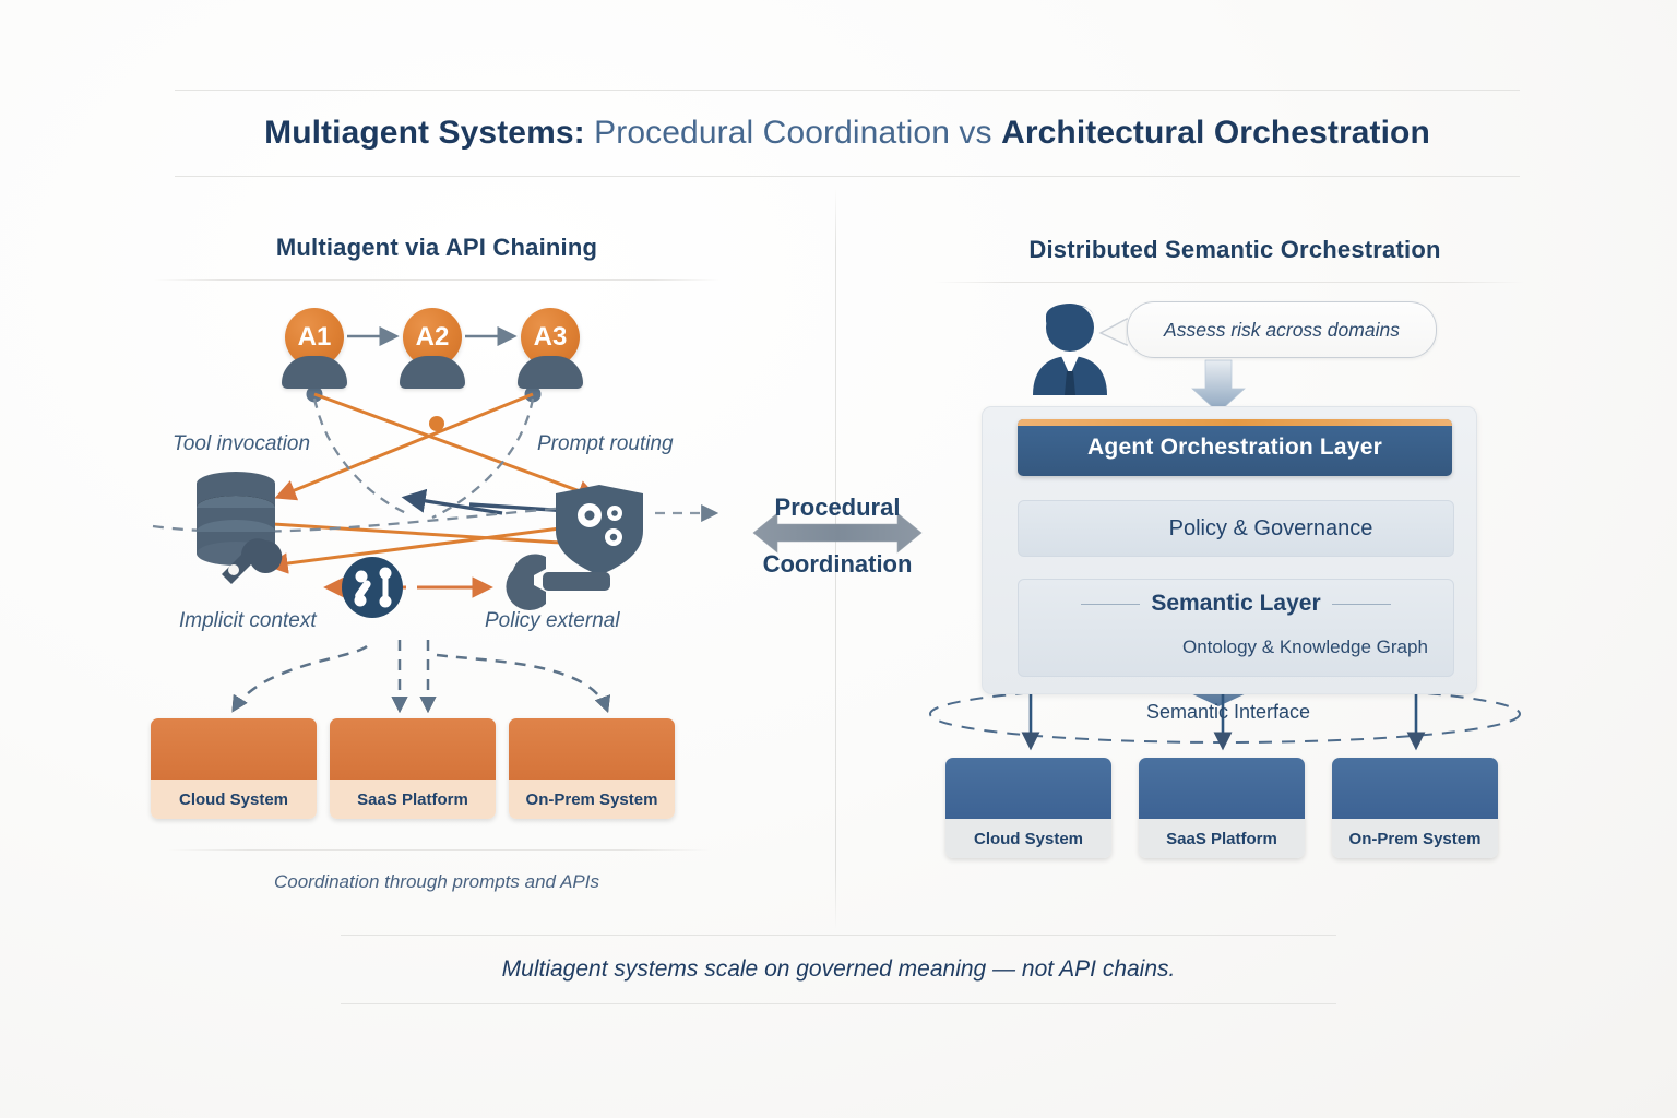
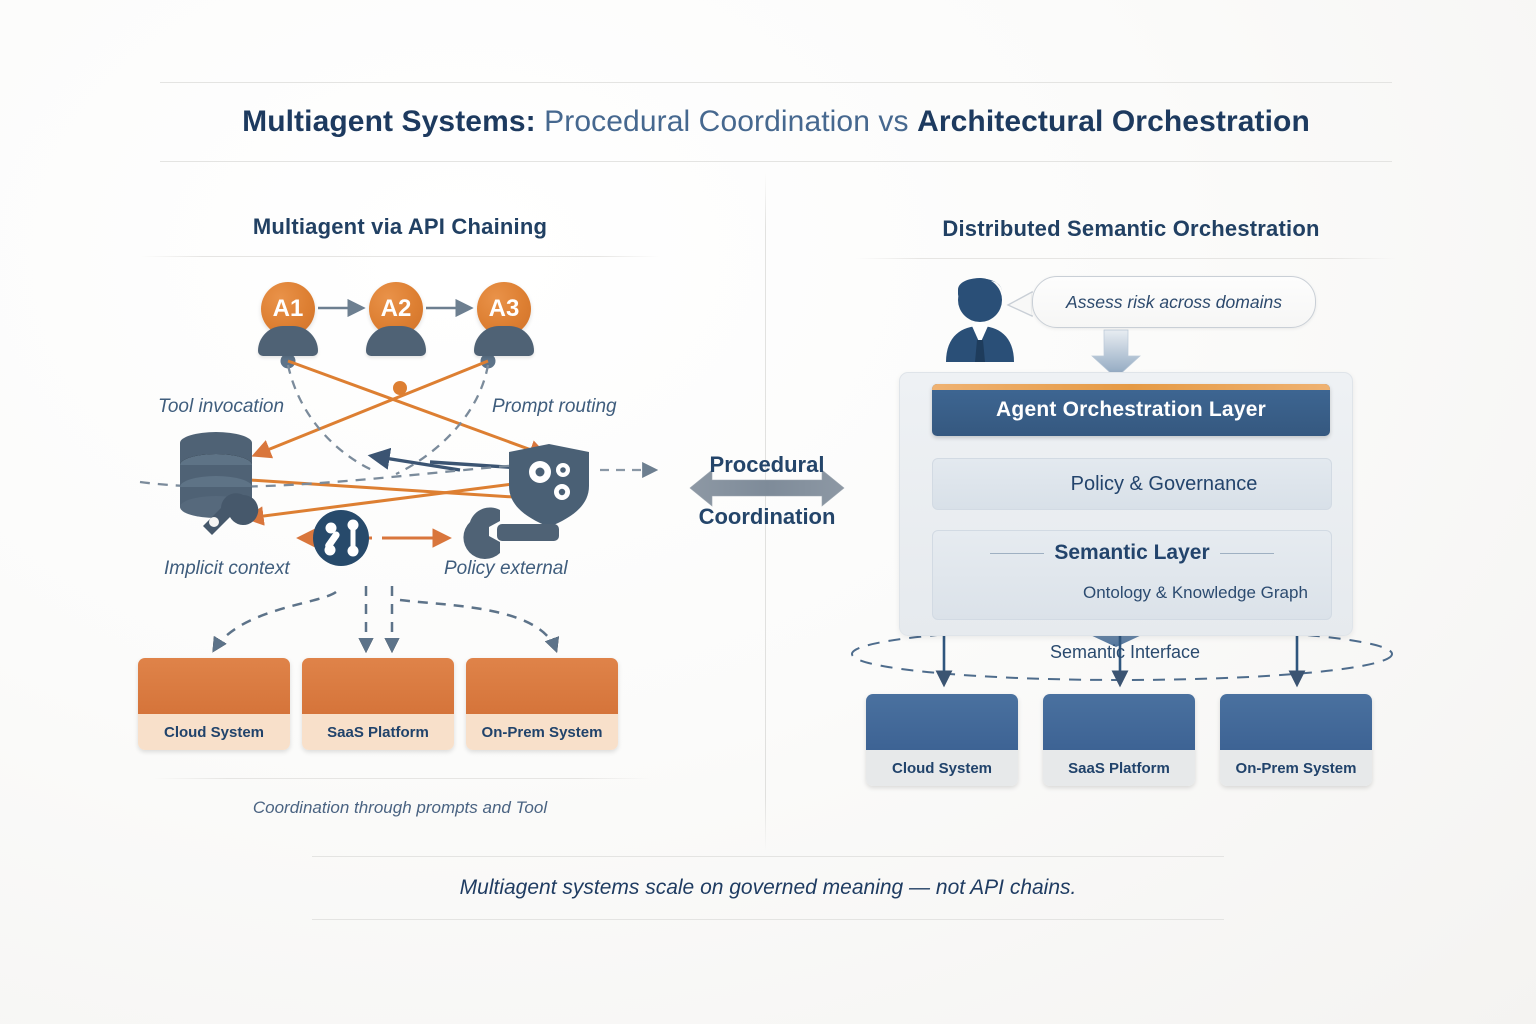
  Multiagent Systems: Procedural Coordination vs Architectural Orchestration
  Multiagent via API Chaining
  Distributed Semantic Orchestration
  A1
  A2
  A3
  Tool invocation
  Prompt routing
  Implicit context
  Policy external
  Cloud System
  SaaS Platform
  On-Prem System
- Coordination through prompts and APIs
+ Coordination through prompts and Tool
  Procedural
  Coordination
  Assess risk across domains
  Agent Orchestration Layer
  Policy & Governance
  Semantic Layer
  Ontology & Knowledge Graph
  Semantic Interface
  Cloud System
  SaaS Platform
  On-Prem System
  Multiagent systems scale on governed meaning — not API chains.
